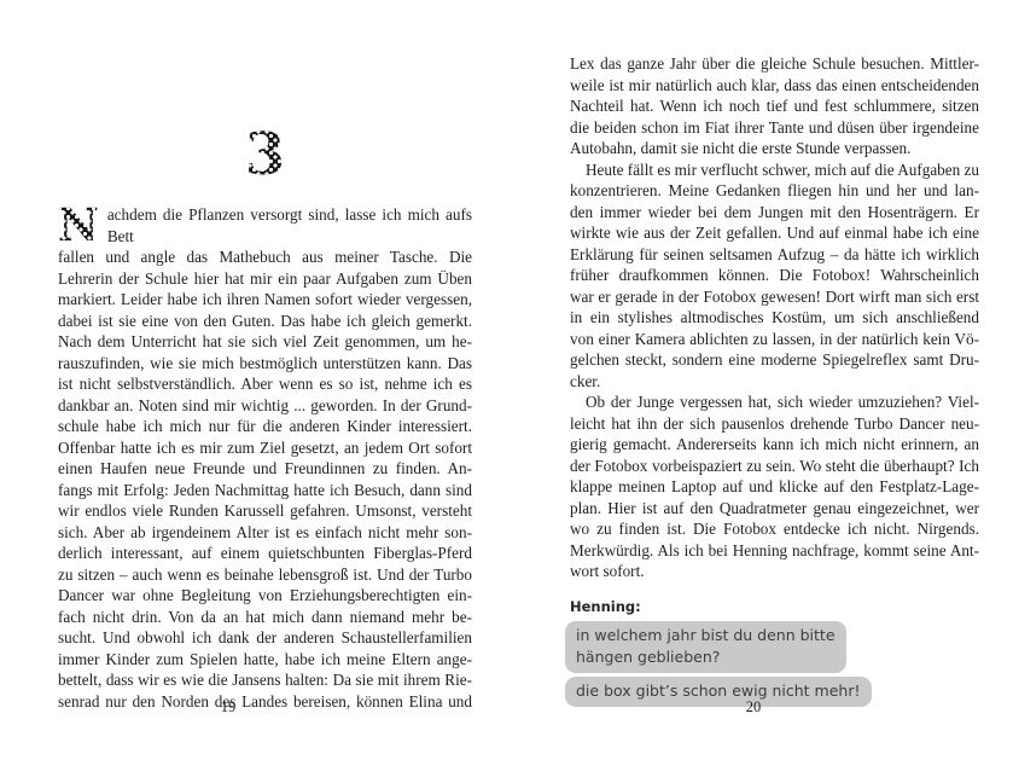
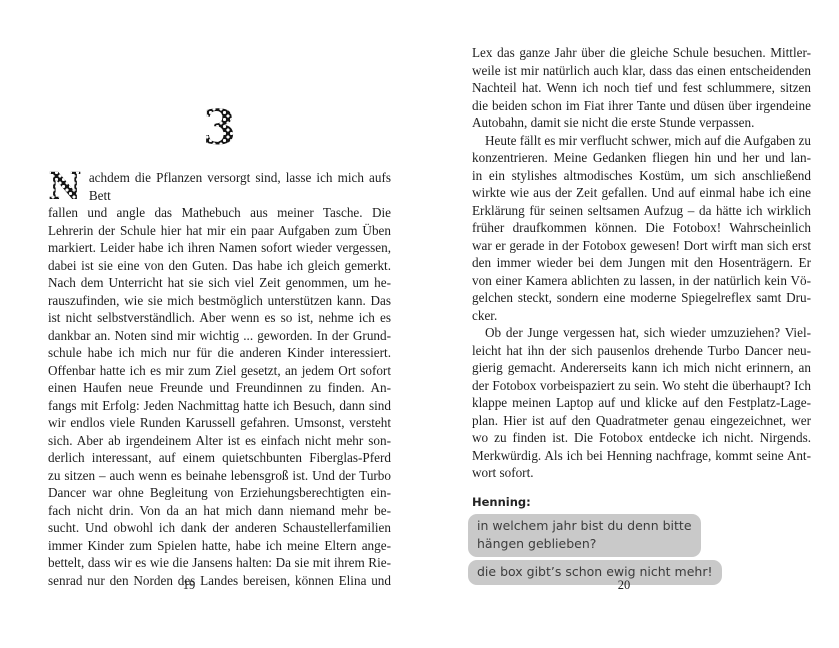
  3
  N
  achdem die Pflanzen versorgt sind, lasse ich mich aufs Bett
  fallen und angle das Mathebuch aus meiner Tasche. Die
  Lehrerin der Schule hier hat mir ein paar Aufgaben zum Üben
  markiert. Leider habe ich ihren Namen sofort wieder vergessen,
  dabei ist sie eine von den Guten. Das habe ich gleich gemerkt.
  Nach dem Unterricht hat sie sich viel Zeit genommen, um he-
  rauszufinden, wie sie mich bestmöglich unterstützen kann. Das
  ist nicht selbstverständlich. Aber wenn es so ist, nehme ich es
  dankbar an. Noten sind mir wichtig ... geworden. In der Grund-
  schule habe ich mich nur für die anderen Kinder interessiert.
  Offenbar hatte ich es mir zum Ziel gesetzt, an jedem Ort sofort
  einen Haufen neue Freunde und Freundinnen zu finden. An-
  fangs mit Erfolg: Jeden Nachmittag hatte ich Besuch, dann sind
  wir endlos viele Runden Karussell gefahren. Umsonst, versteht
  sich. Aber ab irgendeinem Alter ist es einfach nicht mehr son-
  derlich interessant, auf einem quietschbunten Fiberglas-Pferd
  zu sitzen – auch wenn es beinahe lebensgroß ist. Und der Turbo
  Dancer war ohne Begleitung von Erziehungsberechtigten ein-
  fach nicht drin. Von da an hat mich dann niemand mehr be-
  sucht. Und obwohl ich dank der anderen Schaustellerfamilien
  immer Kinder zum Spielen hatte, habe ich meine Eltern ange-
  bettelt, dass wir es wie die Jansens halten: Da sie mit ihrem Rie-
  senrad nur den Norden des Landes bereisen, können Elina und
  Lex das ganze Jahr über die gleiche Schule besuchen. Mittler-
  weile ist mir natürlich auch klar, dass das einen entscheidenden
  Nachteil hat. Wenn ich noch tief und fest schlummere, sitzen
  die beiden schon im Fiat ihrer Tante und düsen über irgendeine
  Autobahn, damit sie nicht die erste Stunde verpassen.
  Heute fällt es mir verflucht schwer, mich auf die Aufgaben zu
  konzentrieren. Meine Gedanken fliegen hin und her und lan-
- den immer wieder bei dem Jungen mit den Hosenträgern. Er
+ in ein stylishes altmodisches Kostüm, um sich anschließend
  wirkte wie aus der Zeit gefallen. Und auf einmal habe ich eine
  Erklärung für seinen seltsamen Aufzug – da hätte ich wirklich
  früher draufkommen können. Die Fotobox! Wahrscheinlich
  war er gerade in der Fotobox gewesen! Dort wirft man sich erst
- in ein stylishes altmodisches Kostüm, um sich anschließend
+ den immer wieder bei dem Jungen mit den Hosenträgern. Er
  von einer Kamera ablichten zu lassen, in der natürlich kein Vö-
  gelchen steckt, sondern eine moderne Spiegelreflex samt Dru-
  cker.
  Ob der Junge vergessen hat, sich wieder umzuziehen? Viel-
  leicht hat ihn der sich pausenlos drehende Turbo Dancer neu-
  gierig gemacht. Andererseits kann ich mich nicht erinnern, an
  der Fotobox vorbeispaziert zu sein. Wo steht die überhaupt? Ich
  klappe meinen Laptop auf und klicke auf den Festplatz-Lage-
  plan. Hier ist auf den Quadratmeter genau eingezeichnet, wer
  wo zu finden ist. Die Fotobox entdecke ich nicht. Nirgends.
  Merkwürdig. Als ich bei Henning nachfrage, kommt seine Ant-
  wort sofort.
  Henning:
  in welchem jahr bist du denn bitte
  hängen geblieben?
  die box gibt’s schon ewig nicht mehr!
  19
  20
